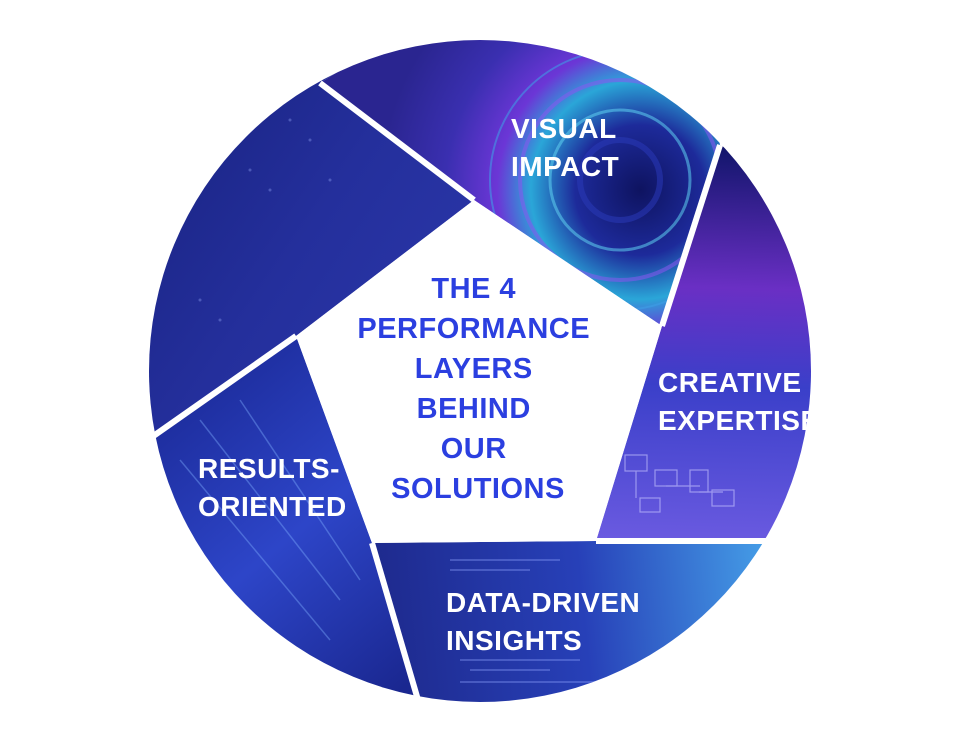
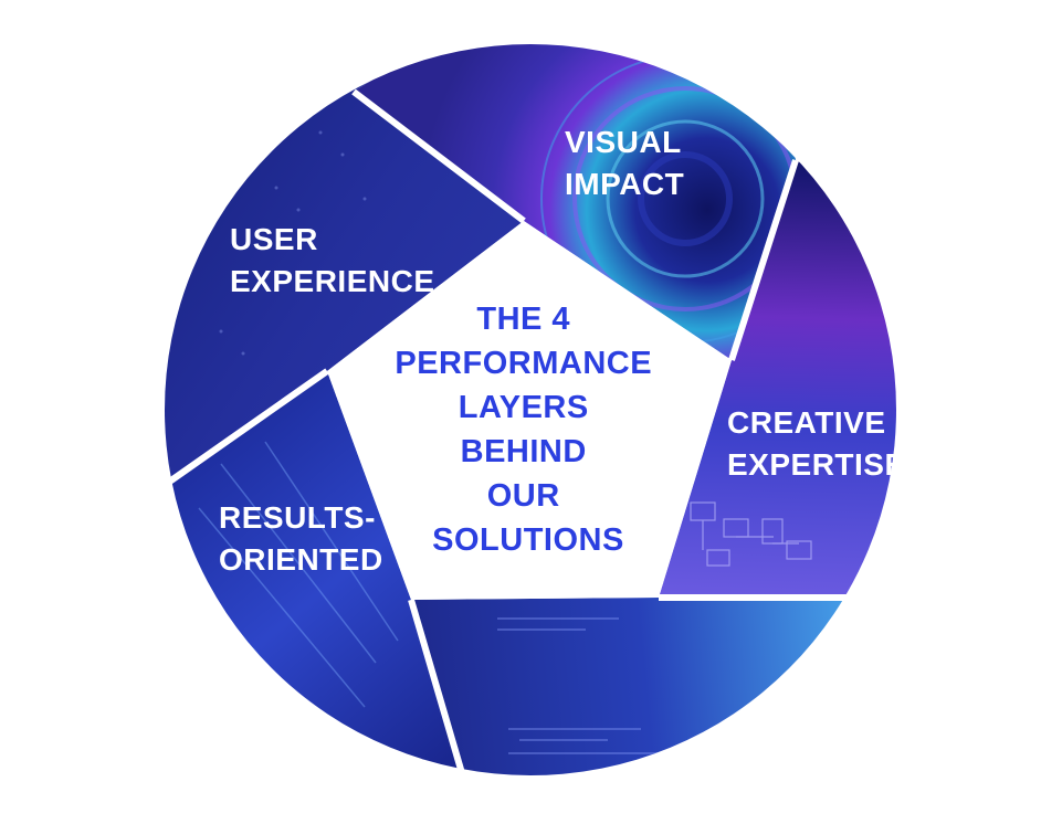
  THE 4 PERFORMANCE LAYERS BEHIND OUR SOLUTIONS
  VISUAL IMPACT
  CREATIVE EXPERTISE
- DATA-DRIVEN INSIGHTS
  RESULTS- ORIENTED
+ USER EXPERIENCE
